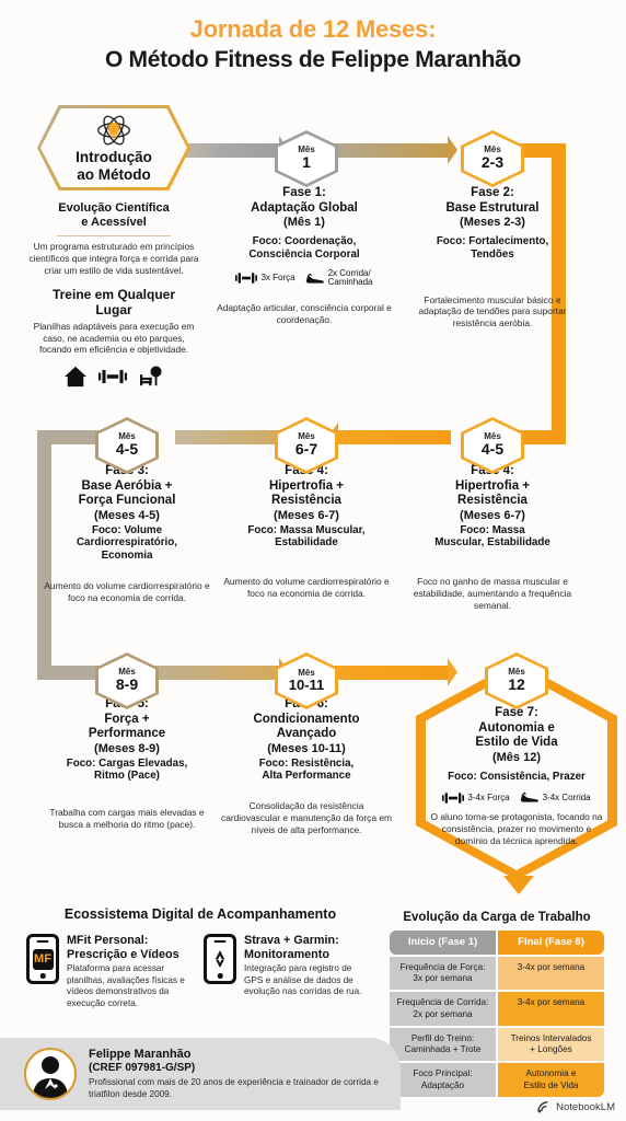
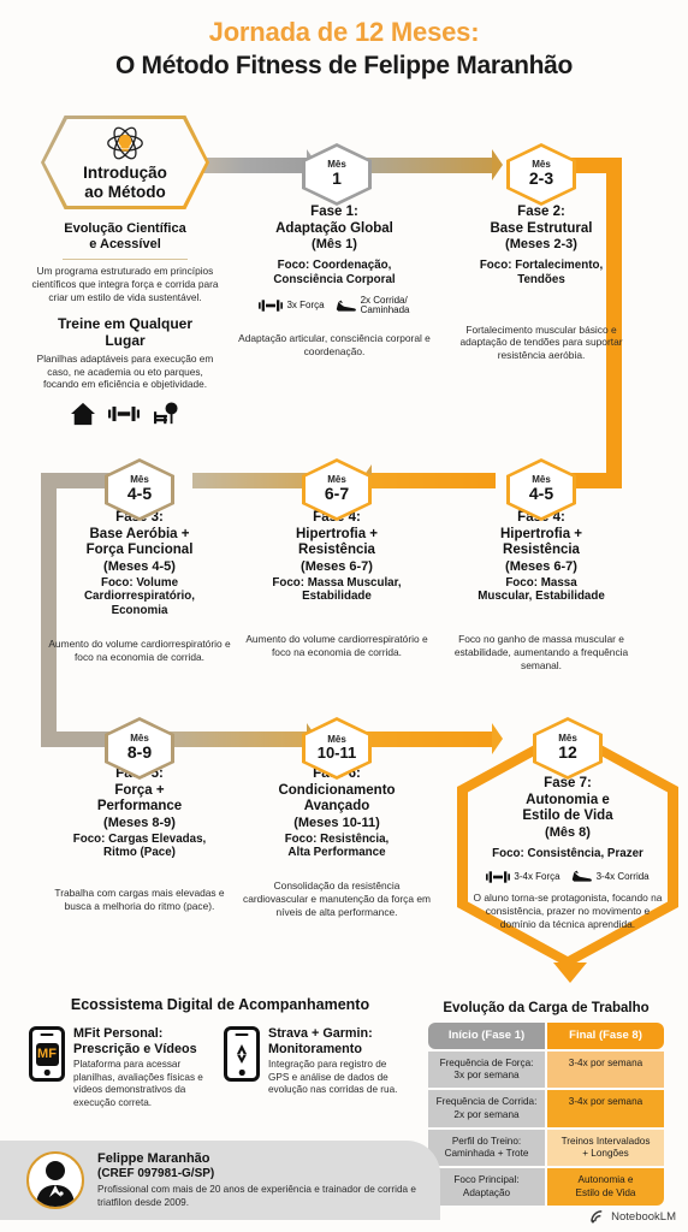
  Jornada de 12 Meses:
  O Método Fitness de Felippe Maranhão
  Mês
  1
  Mês
  2-3
  Introdução
  ao Método
  Evolução Científica
  e Acessível
  Um programa estruturado em princípios científicos que integra força e corrida para criar um estilo de vida sustentável.
  Treine em Qualquer
  Lugar
  Planilhas adaptáveis para execução em caso, ne academia ou eto parques, focando em eficiência e objetividade.
  Fase 1:
  Adaptação Global
  (Mês 1)
  Foco: Coordenação,
  Consciência Corporal
  3x Força
  2x Corrida/
  Caminhada
  Adaptação articular, consciência corporal e coordenação.
  Fase 2:
  Base Estrutural
  (Meses 2-3)
  Foco: Fortalecimento,
  Tendões
  Fortalecimento muscular básico e adaptação de tendões para suportar resistência aeróbia.
  Mês
  4-5
  Mês
  6-7
  Mês
  4-5
  Base Aeróbia +
  Força Funcional
  (Meses 4-5)
  Foco: Volume
  Cardiorrespiratório,
  Economia
  Aumento do volume cardiorrespiratório e foco na economia de corrida.
  Hipertrofia +
  Resistência
  (Meses 6-7)
  Foco: Massa Muscular,
  Estabilidade
  Aumento do volume cardiorrespiratório e foco na economia de corrida.
  Hipertrofia +
  Resistência
  (Meses 6-7)
  Foco: Massa
  Muscular, Estabilidade
  Foco no ganho de massa muscular e estabilidade, aumentando a frequência semanal.
  Mês
  8-9
  Mês
  10-11
  Mês
  12
  Força +
  Performance
  (Meses 8-9)
  Foco: Cargas Elevadas,
  Ritmo (Pace)
  Trabalha com cargas mais elevadas e busca a melhoria do ritmo (pace).
  Condicionamento
  Avançado
  (Meses 10-11)
  Foco: Resistência,
  Alta Performance
  Consolidação da resistência cardiovascular e manutenção da força em níveis de alta performance.
  Fase 7:
  Autonomia e
  Estilo de Vida
- (Mês 12)
+ (Mês 8)
  Foco: Consistência, Prazer
  3-4x Força
  3-4x Corrida
  O aluno torna-se protagonista, focando na consistência, prazer no movimento e domínio da técnica aprendida.
  Ecossistema Digital de Acompanhamento
  MF
  MFit Personal:
  Prescrição e Vídeos
  Plataforma para acessar planilhas, avaliações físicas e vídeos demonstrativos da execução correta.
  Strava + Garmin:
  Monitoramento
  Integração para registro de GPS e análise de dados de evolução nas corridas de rua.
  Evolução da Carga de Trabalho
  Início (Fase 1)
  Final (Fase 8)
  Frequência de Força:
  3x por semana
  3-4x por semana
  Frequência de Corrida:
  2x por semana
  3-4x por semana
  Perfil do Treino:
  Caminhada + Trote
  Treinos Intervalados
  + Longões
  Foco Principal:
  Adaptação
  Autonomia e
  Estilo de Vida
  Felippe Maranhão
  (CREF 097981-G/SP)
  Profissional com mais de 20 anos de experiência e trainador de corrida e triatfilon desde 2009.
  NotebookLM
